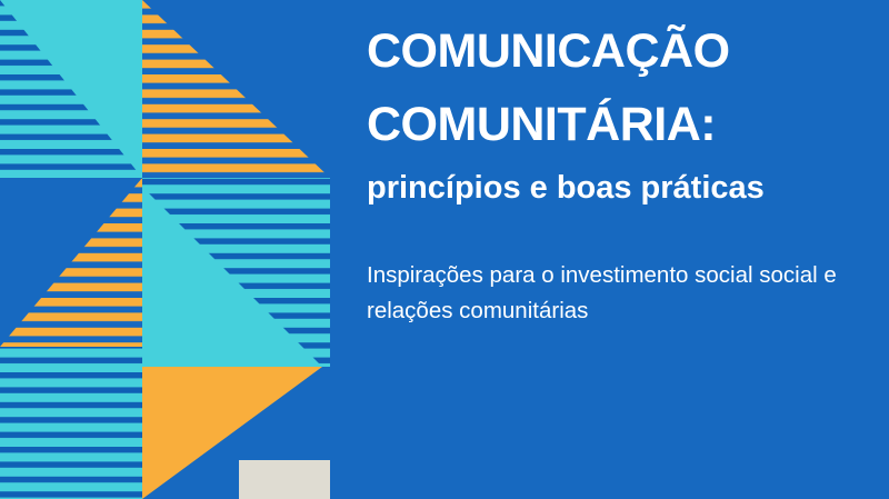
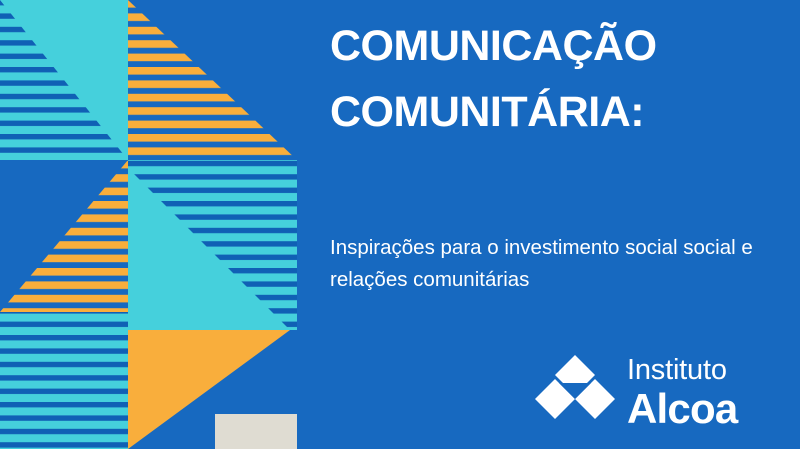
  COMUNICAÇÃO
  COMUNITÁRIA:
- princípios e boas práticas
  Inspirações para o investimento social social e relações comunitárias
+ Instituto
+ Alcoa
